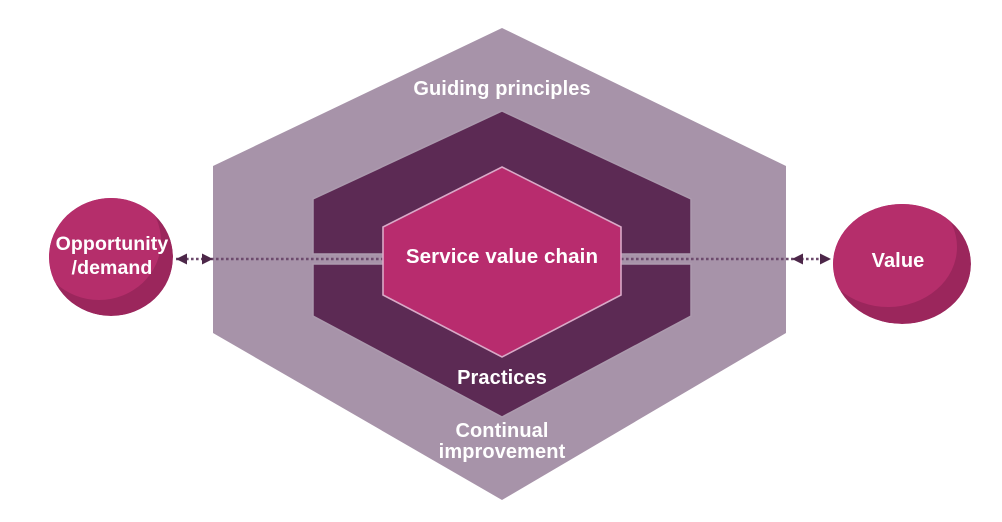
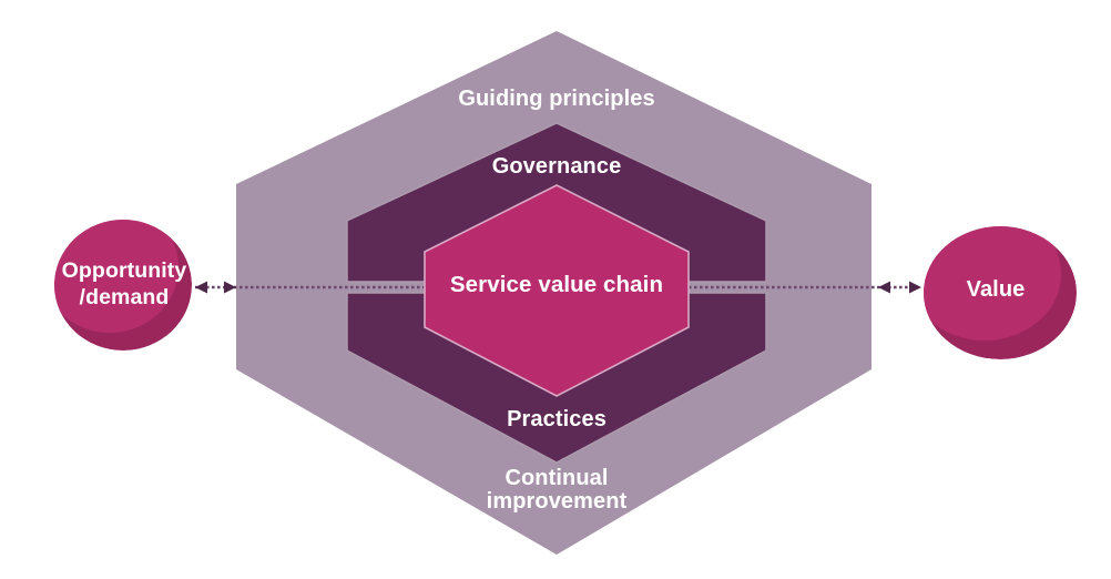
  Guiding principles
+ Governance
  Service value chain
  Practices
  Continual improvement
  Opportunity /demand
  Value
